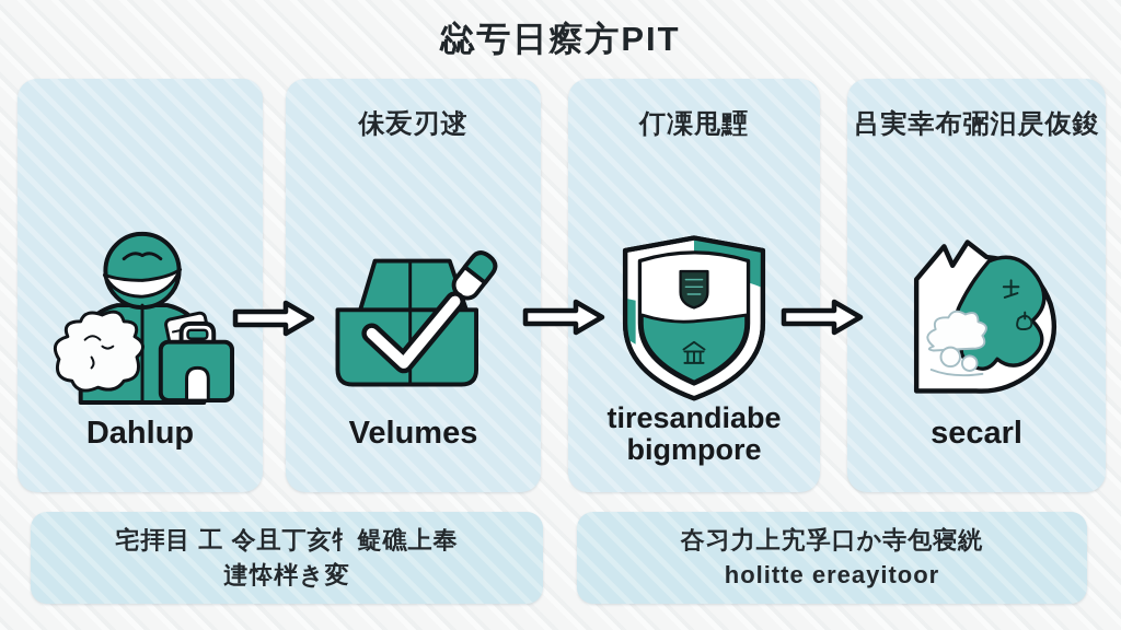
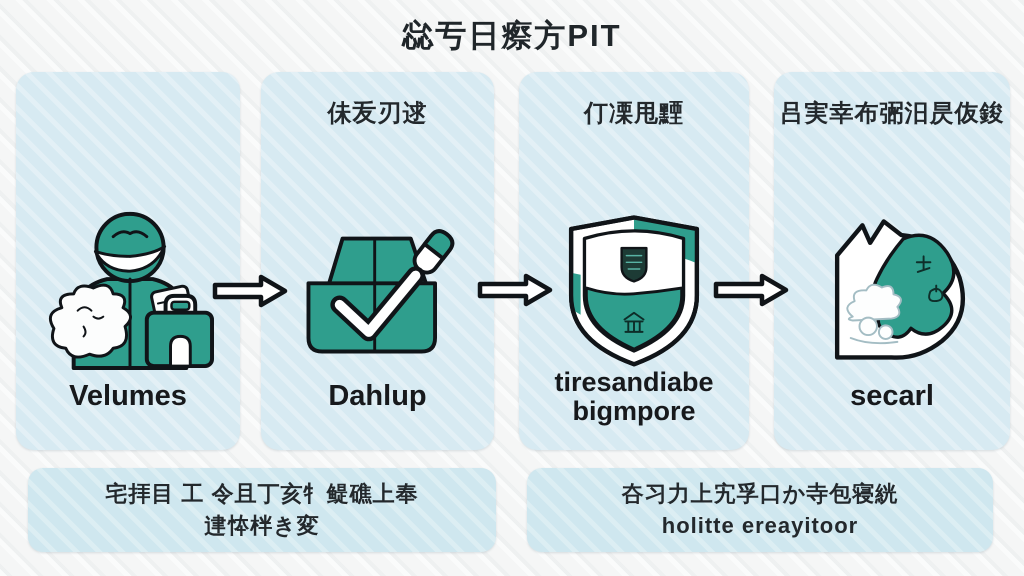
  惢亐日瘵方PIT
- Dahlup
+ Velumes
  佅叐刃逑
- Velumes
+ Dahlup
  仃凓甩黫
  tiresandiabe bigmpore
  吕実幸布弻汨昃伖鋑
  secarl
  宅拝目 工 令且丁亥牜鳀礁上奉
  䢖㤒柈き変
  夻习力上宄孚口か寺包寝絖
  holitte ereayitoor
